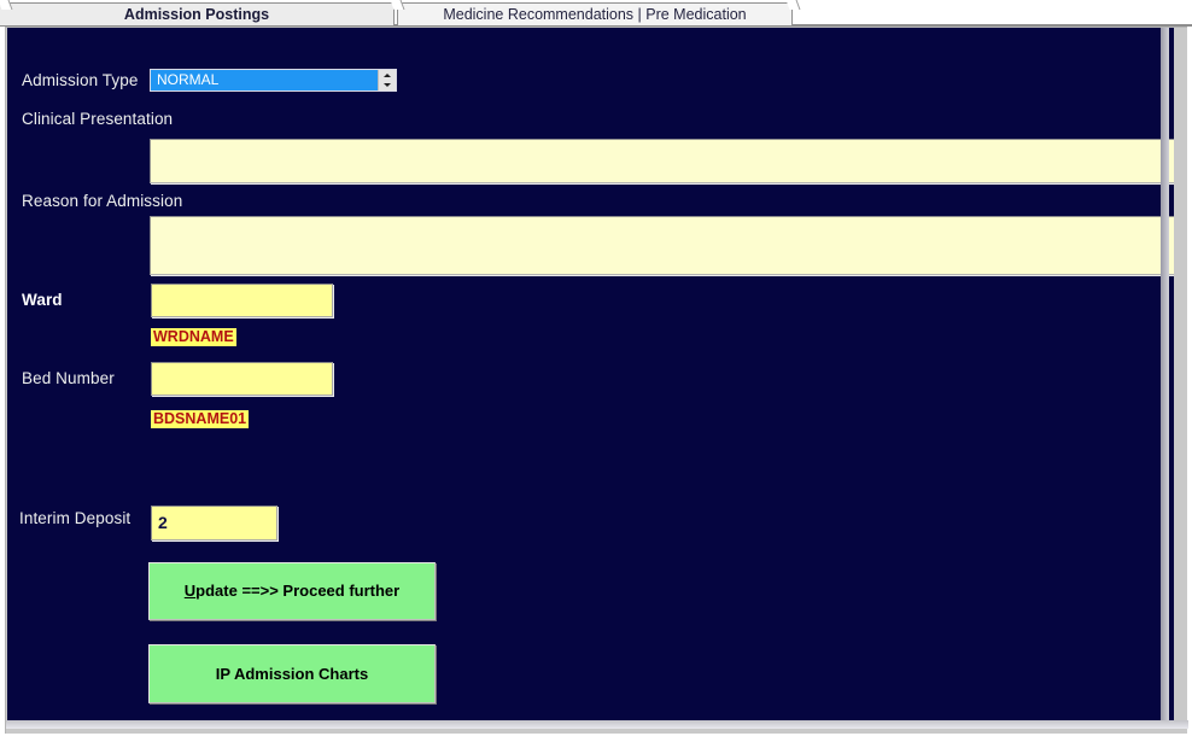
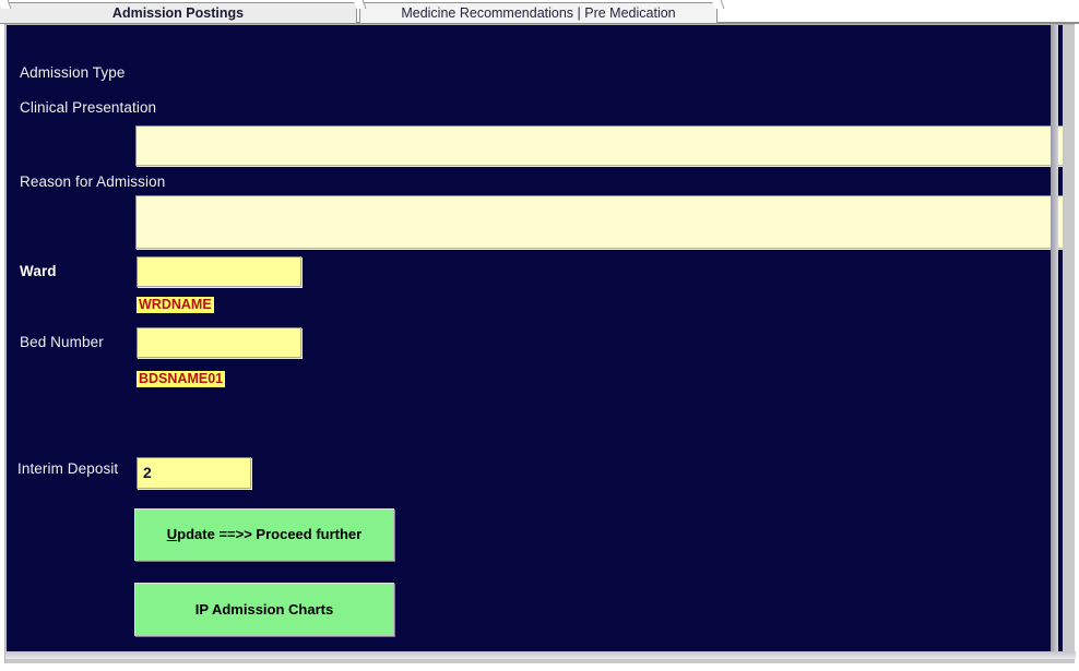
  Admission Postings
  Medicine Recommendations | Pre Medication
  Admission Type
- NORMAL
  Clinical Presentation
  Reason for Admission
  Ward
  WRDNAME
  Bed Number
  BDSNAME01
  Interim Deposit
  2
  Update ==>> Proceed further
  IP Admission Charts
